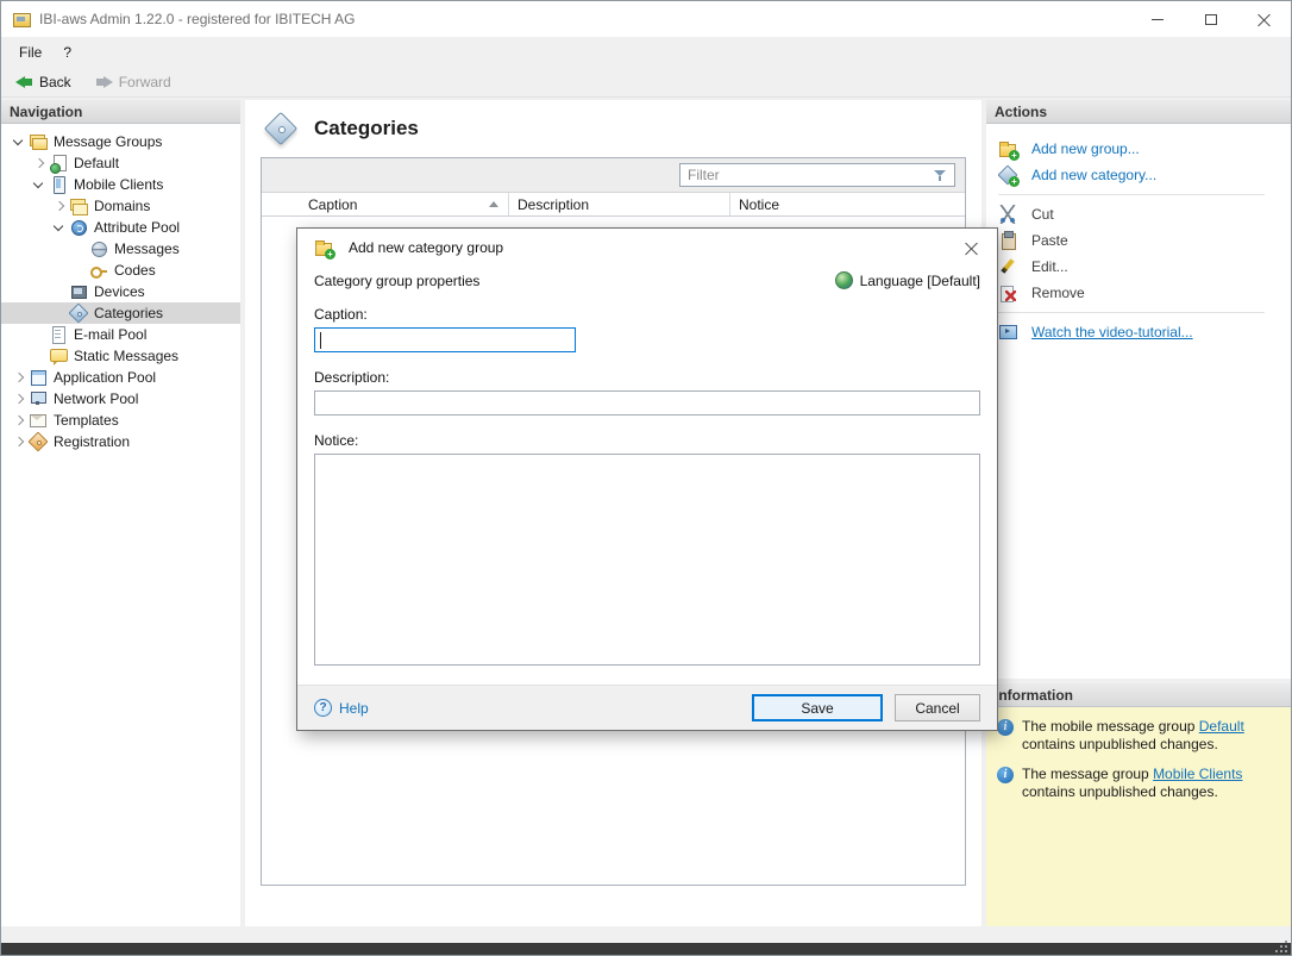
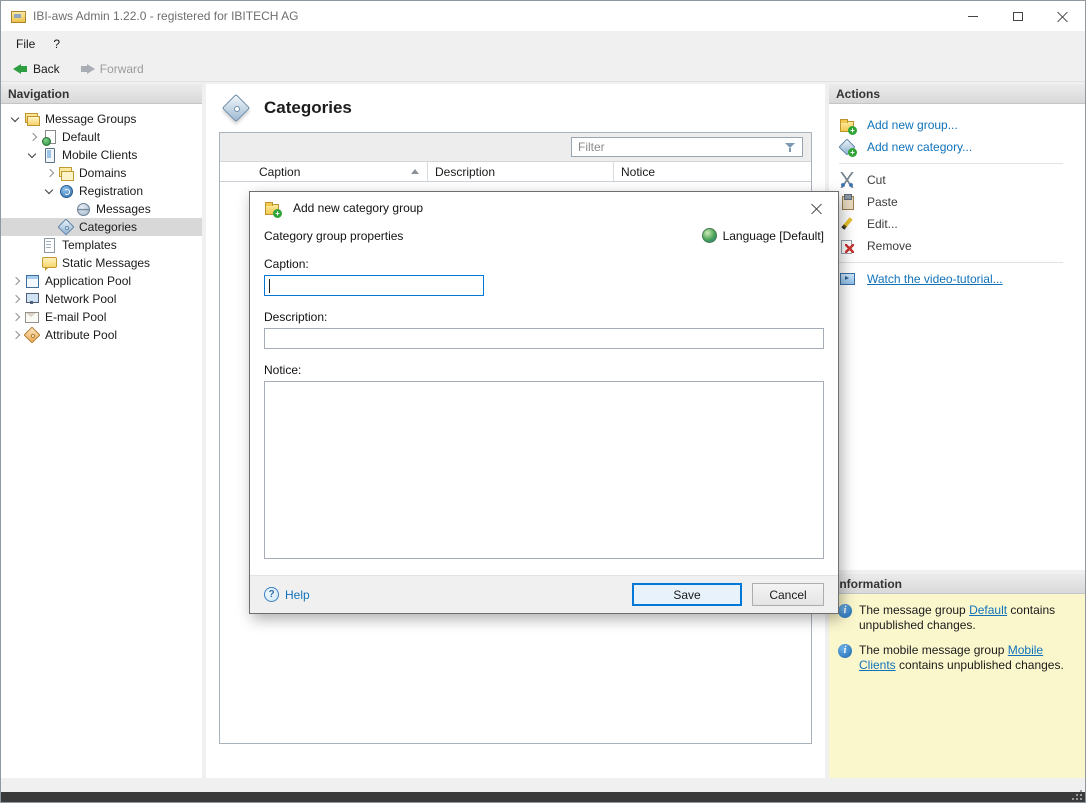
  IBI-aws Admin 1.22.0 - registered for IBITECH AG
  File
  ?
  Back
  Forward
  Navigation
  Message Groups
  Default
  Mobile Clients
  Domains
- Attribute Pool
+ Registration
  Messages
- Codes
- Devices
  Categories
- E-mail Pool
+ Templates
  Static Messages
  Application Pool
  Network Pool
- Templates
+ E-mail Pool
- Registration
+ Attribute Pool
  Categories
  Filter
  Caption
  Description
  Notice
  Actions
  +
  Add new group...
  +
  Add new category...
  Cut
  Paste
  Edit...
  Remove
  Watch the video-tutorial...
  nformation
  i
- The mobile message group Default contains unpublished changes.
+ The message group Default contains unpublished changes.
  i
- The message group Mobile Clients contains unpublished changes.
+ The mobile message group Mobile Clients contains unpublished changes.
  +
  Add new category group
  Category group properties
  Language [Default]
  Caption:
  Description:
  Notice:
  ?
  Help
  Save
  Cancel
